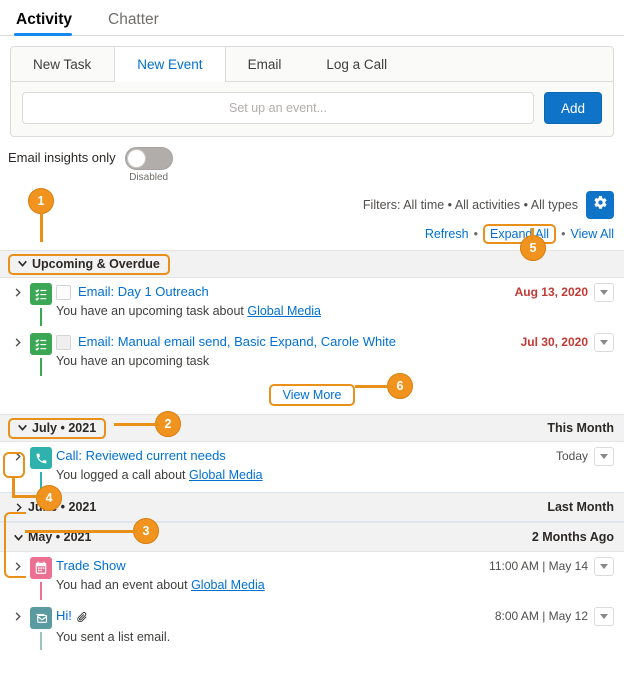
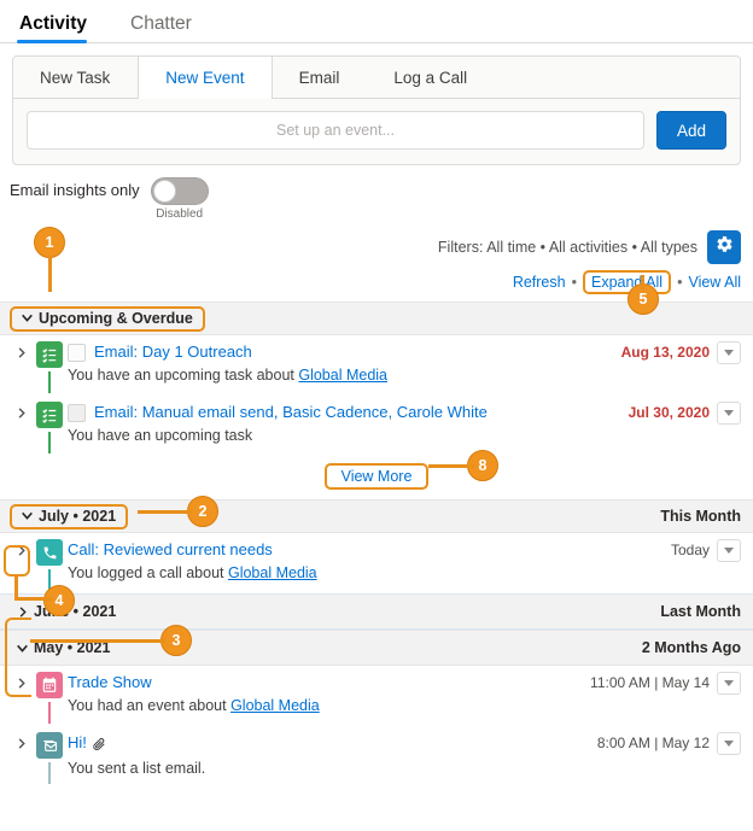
  Activity
  Chatter
  New Task
  New Event
  Email
  Log a Call
  Set up an event...
  Add
  Email insights only
  Disabled
  Filters: All time • All activities • All types
  Refresh
  •
  Expand All
  •
  View All
  Upcoming & Overdue
  Email: Day 1 Outreach
  Aug 13, 2020
  You have an upcoming task about Global Media
- Email: Manual email send, Basic Expand, Carole White
+ Email: Manual email send, Basic Cadence, Carole White
  Jul 30, 2020
  You have an upcoming task
  View More
  July • 2021
  This Month
  Call: Reviewed current needs
  Today
  You logged a call about Global Media
  Last Month
  May • 2021
  2 Months Ago
  Trade Show
  11:00 AM | May 14
  You had an event about Global Media
  Hi!
  8:00 AM | May 12
  You sent a list email.
  1
  2
  3
  4
  5
- 6
+ 8
